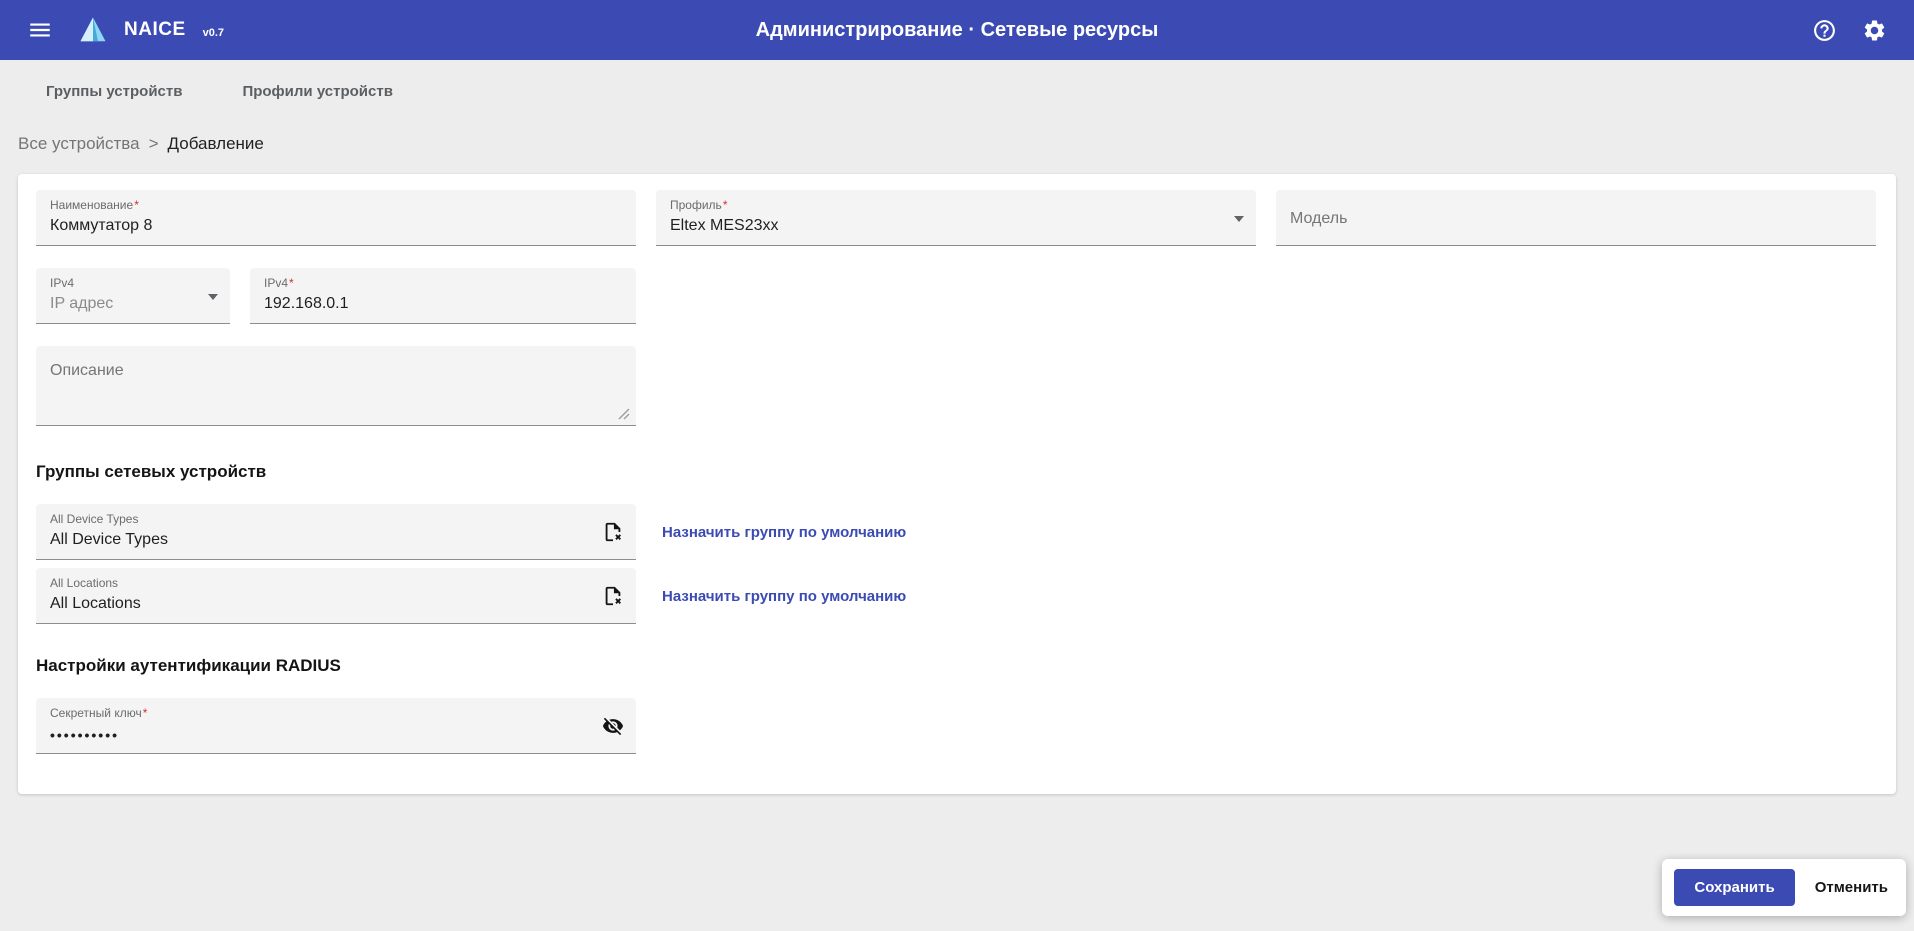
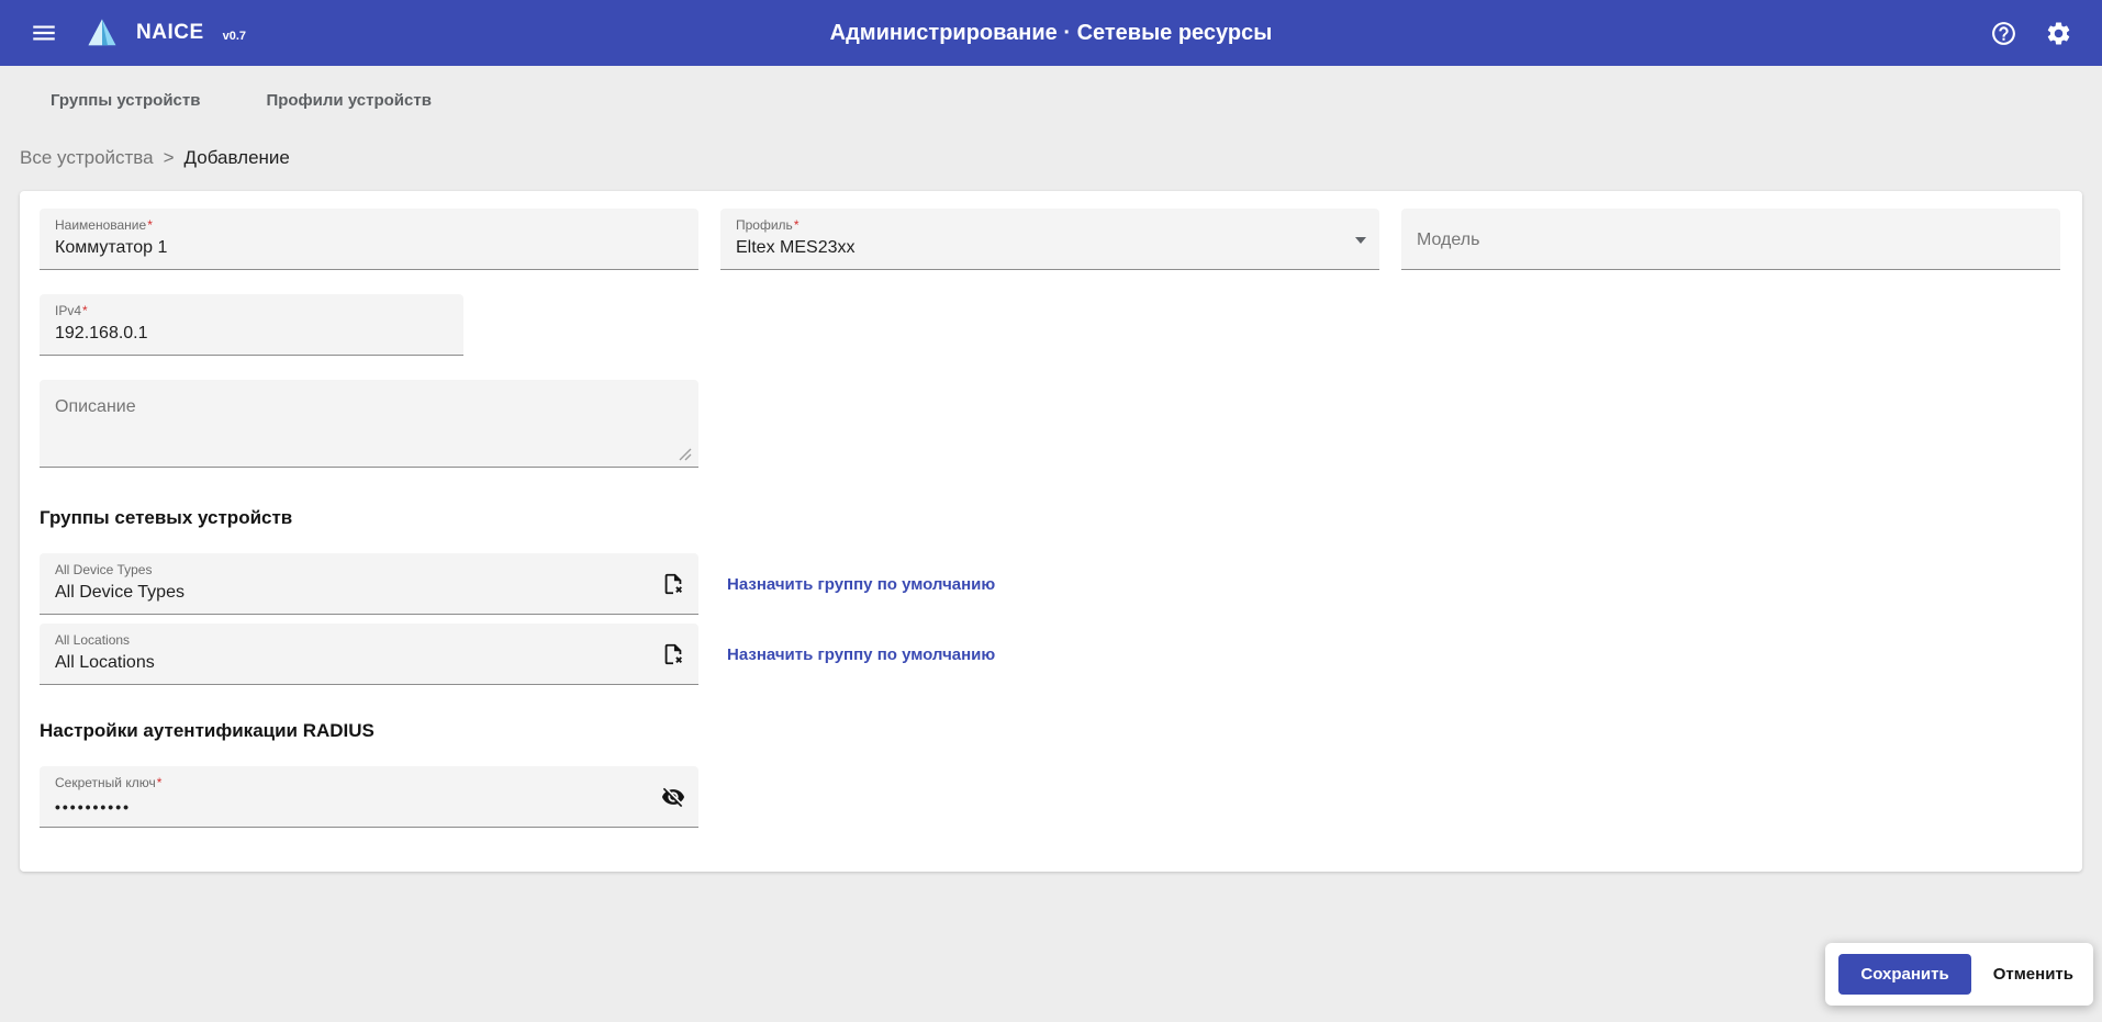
  NAICE
  v0.7
  Администрирование · Сетевые ресурсы
  Группы устройств
  Профили устройств
  Все устройства
  >
  Добавление
  Наименование*
- Коммутатор 8
+ Коммутатор 1
  Профиль*
  Eltex MES23xx
  Модель
- IPv4
- IP адрес
  IPv4*
  192.168.0.1
  Описание
  Группы сетевых устройств
  All Device Types
  All Device Types
  Назначить группу по умолчанию
  All Locations
  All Locations
  Назначить группу по умолчанию
  Настройки аутентификации RADIUS
  Секретный ключ*
  ••••••••••
  Сохранить
  Отменить
